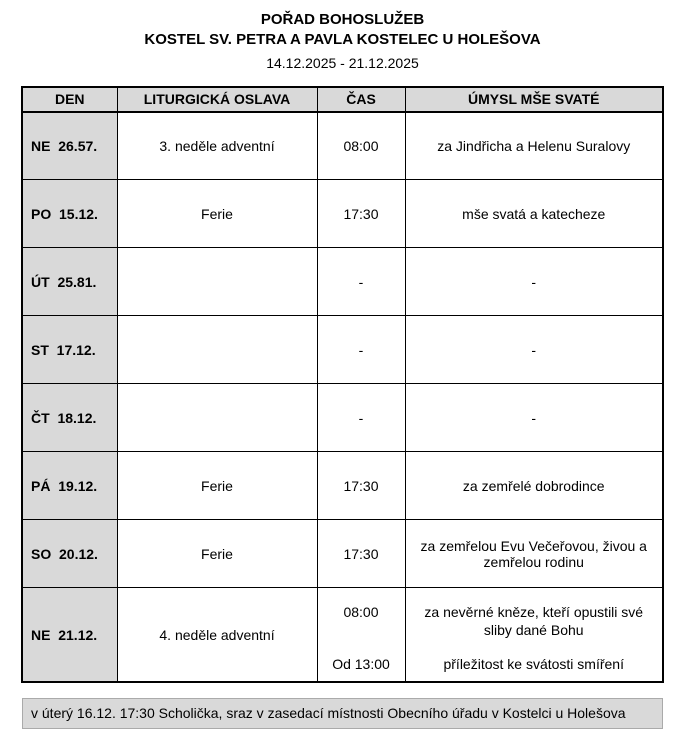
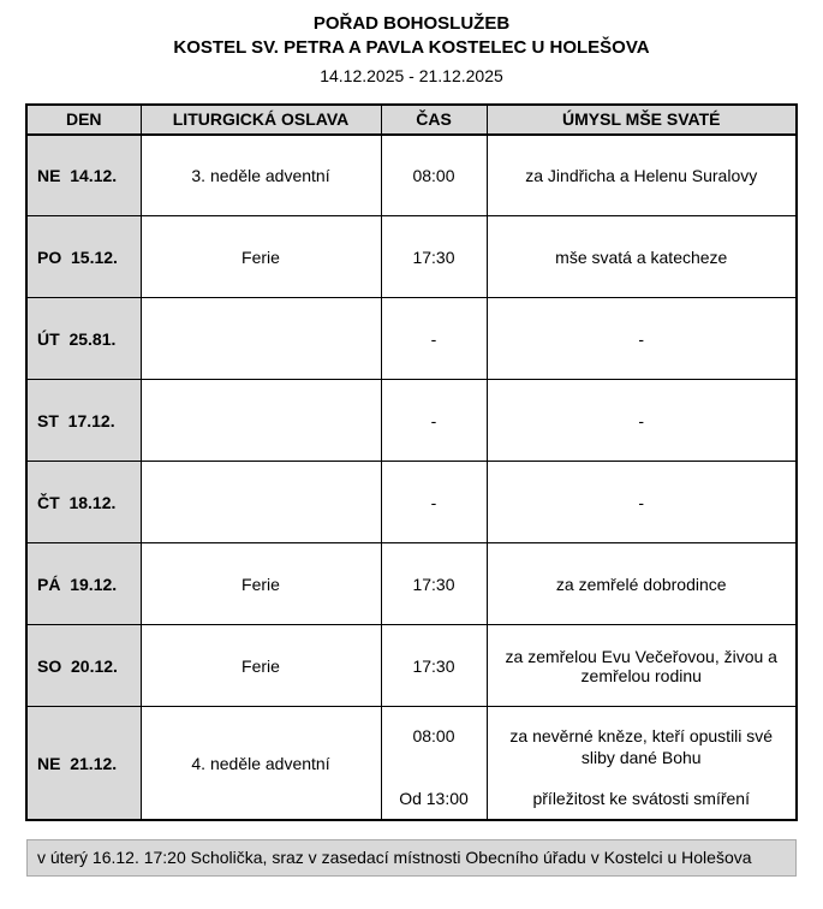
  POŘAD BOHOSLUŽEB
  KOSTEL SV. PETRA A PAVLA KOSTELEC U HOLEŠOVA
  14.12.2025 - 21.12.2025
  DEN	LITURGICKÁ OSLAVA	ČAS	ÚMYSL MŠE SVATÉ
- NE 26.57.	3. neděle adventní	08:00	za Jindřicha a Helenu Suralovy
+ NE 14.12.	3. neděle adventní	08:00	za Jindřicha a Helenu Suralovy
  PO 15.12.	Ferie	17:30	mše svatá a katecheze
  ÚT 25.81.		-	-
  ST 17.12.		-	-
  ČT 18.12.		-	-
  PÁ 19.12.	Ferie	17:30	za zemřelé dobrodince
  SO 20.12.	Ferie	17:30	za zemřelou Evu Večeřovou, živou a zemřelou rodinu
  NE 21.12.	4. neděle adventní	08:00 Od 13:00	za nevěrné kněze, kteří opustili své sliby dané Bohu příležitost ke svátosti smíření
- v úterý 16.12. 17:30 Scholička, sraz v zasedací místnosti Obecního úřadu v Kostelci u Holešova
+ v úterý 16.12. 17:20 Scholička, sraz v zasedací místnosti Obecního úřadu v Kostelci u Holešova
